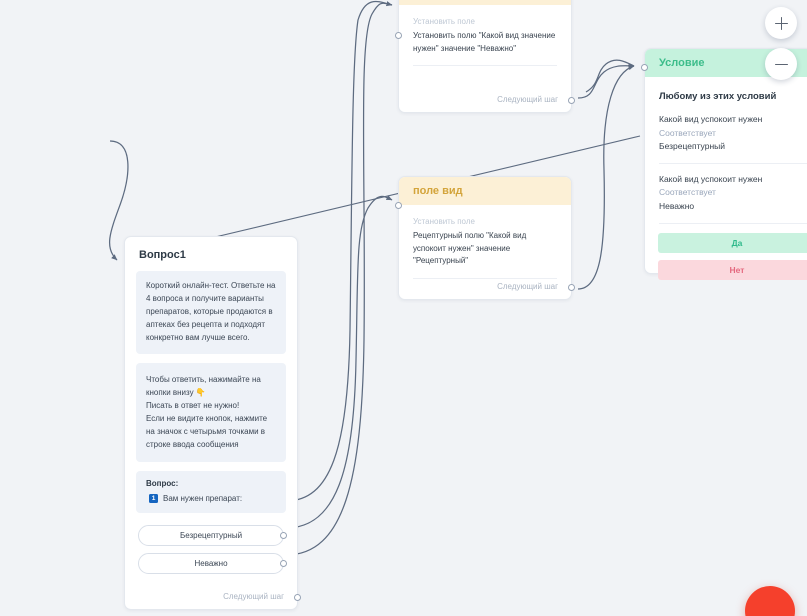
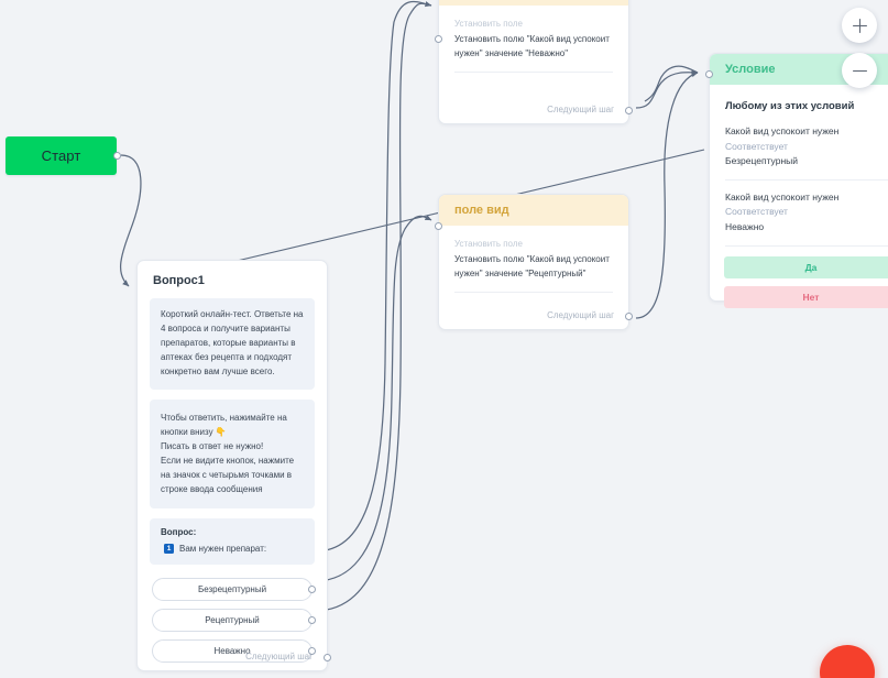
+ Старт
  Вопрос1
- Короткий онлайн-тест. Ответьте на 4 вопроса и получите варианты препаратов, которые продаются в аптеках без рецепта и подходят конкретно вам лучше всего.
+ Короткий онлайн-тест. Ответьте на 4 вопроса и получите варианты препаратов, которые варианты в аптеках без рецепта и подходят конкретно вам лучше всего.
  Чтобы ответить, нажимайте на кнопки внизу 👇
  Писать в ответ не нужно!
  Если не видите кнопок, нажмите на значок с четырьмя точками в строке ввода сообщения
  Вопрос:
  Вам нужен препарат:
  Безрецептурный
+ Рецептурный
  Неважно
  Следующий шаг
  Установить поле
- Установить полю "Какой вид значение нужен" значение "Неважно"
+ Установить полю "Какой вид успокоит нужен" значение "Неважно"
  Следующий шаг
  поле вид
  Установить поле
- Рецептурный полю "Какой вид успокоит нужен" значение "Рецептурный"
+ Установить полю "Какой вид успокоит нужен" значение "Рецептурный"
  Следующий шаг
  Условие
  Любому из этих условий
  Какой вид успокоит нужен
  Соответствует
  Безрецептурный
  Какой вид успокоит нужен
  Соответствует
  Неважно
  Да
  Нет
